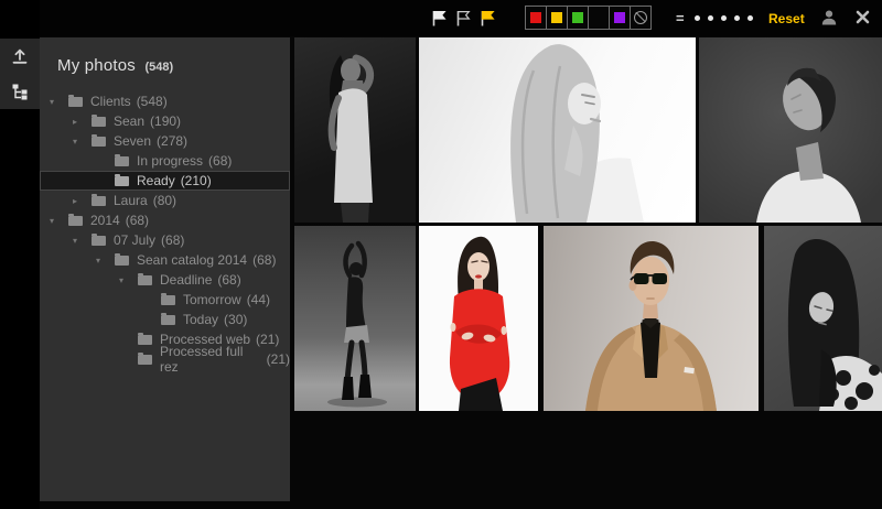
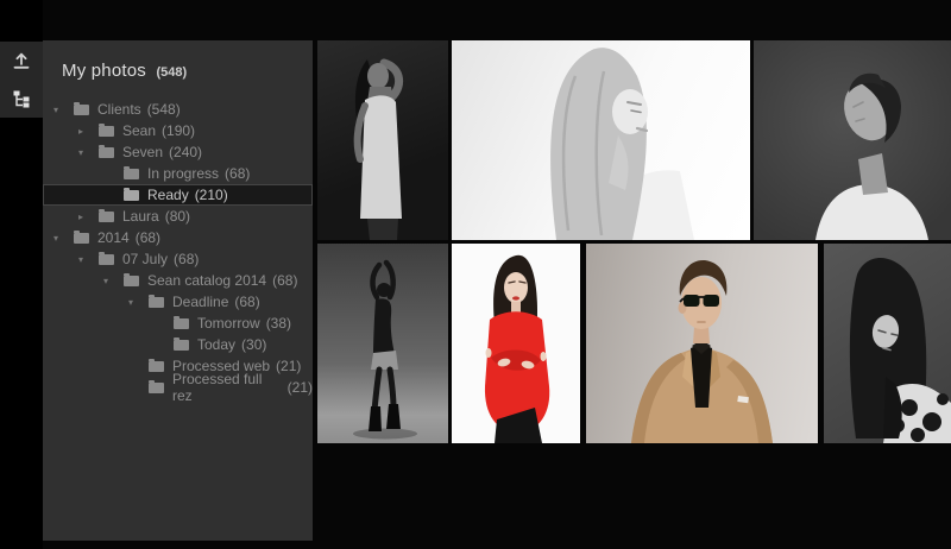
- =
- Reset
  My photos (548)
  ▾
  Clients
  (548)
  ▸
  Sean
  (190)
  ▾
  Seven
- (278)
+ (240)
  In progress
  (68)
  Ready
  (210)
  ▸
  Laura
  (80)
  ▾
  2014
  (68)
  ▾
  07 July
  (68)
  ▾
  Sean catalog 2014
  (68)
  ▾
  Deadline
  (68)
  Tomorrow
- (44)
+ (38)
  Today
  (30)
  Processed web
  (21)
  Processed full rez
  (21)
